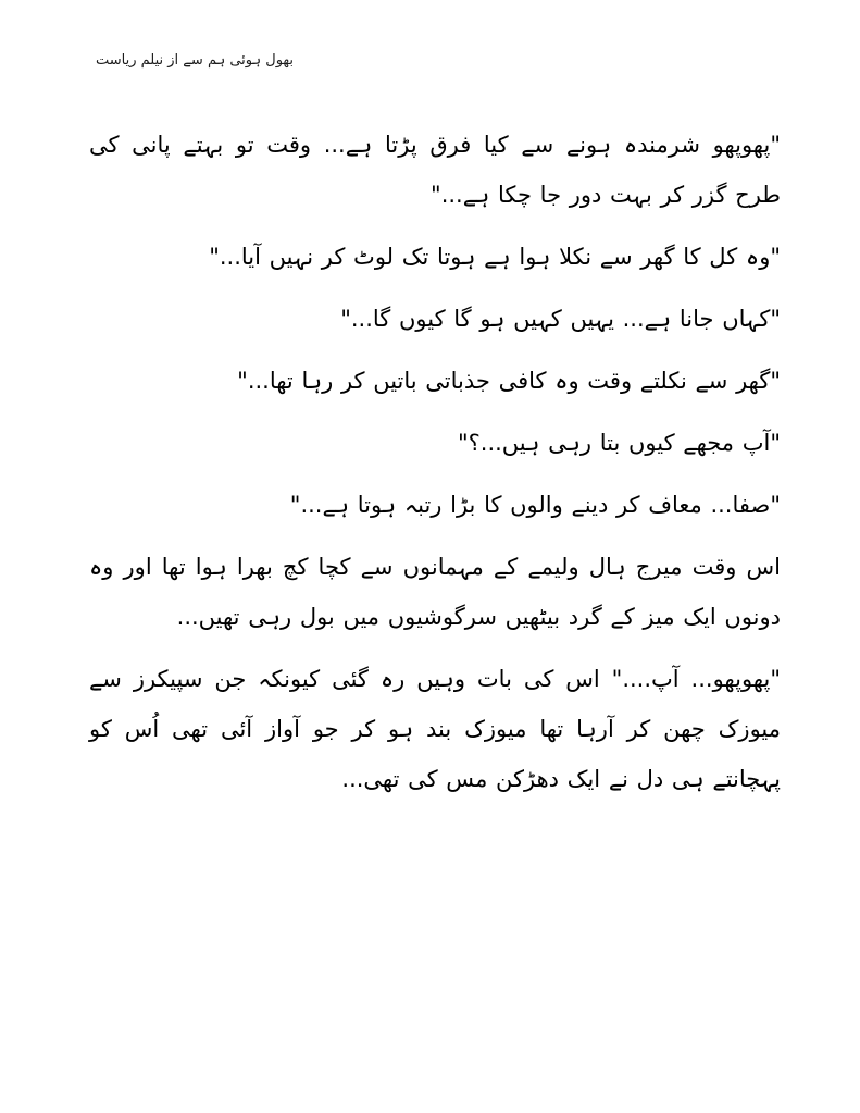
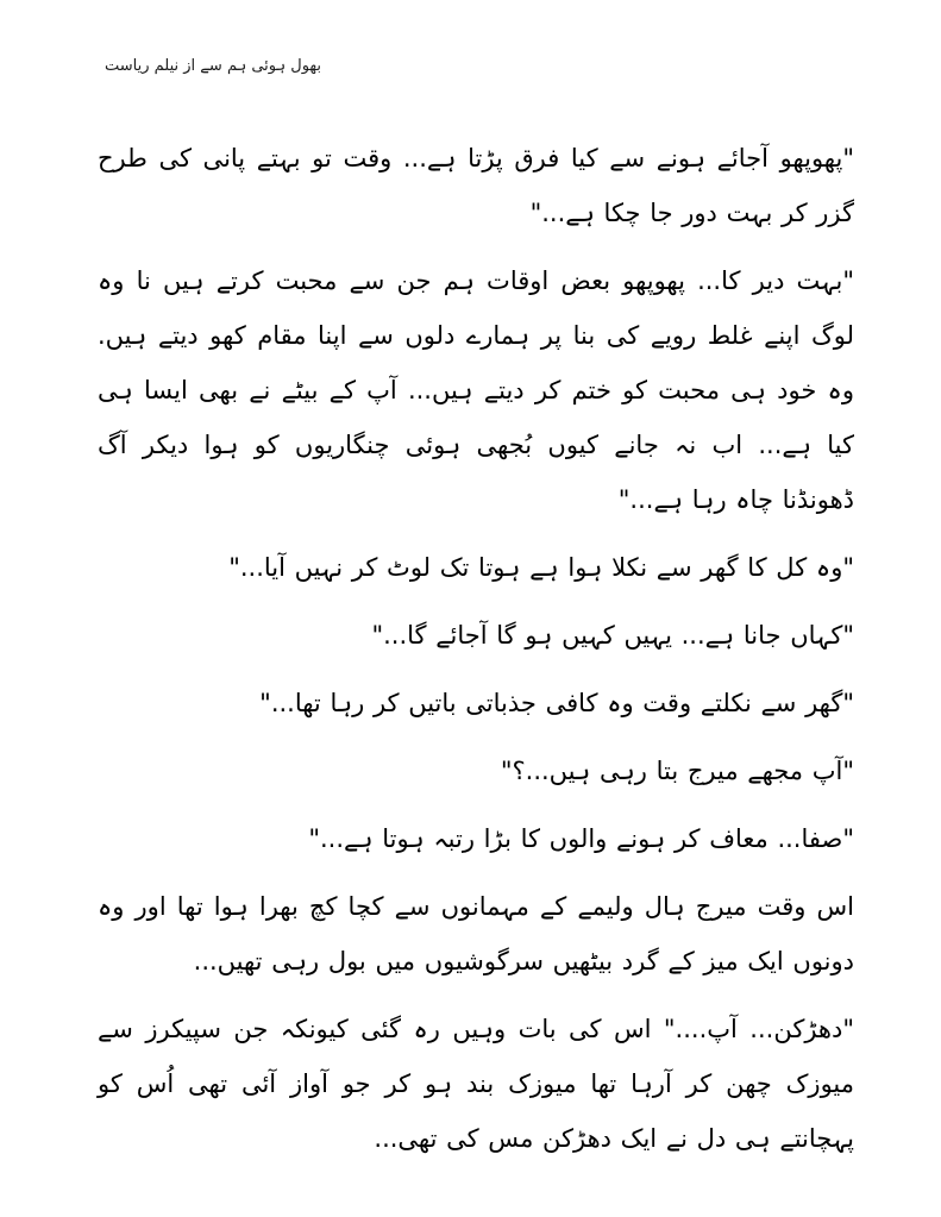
  بھول ہوئی ہم سے از نیلم ریاست
- "پھوپھو شرمندہ ہونے سے کیا فرق پڑتا ہے... وقت تو بہتے پانی کی طرح گزر کر بہت دور جا چکا ہے..."
+ "پھوپھو آجائے ہونے سے کیا فرق پڑتا ہے... وقت تو بہتے پانی کی طرح گزر کر بہت دور جا چکا ہے..."
+ "بہت دیر کا... پھوپھو بعض اوقات ہم جن سے محبت کرتے ہیں نا وہ لوگ اپنے غلط رویے کی بنا پر ہمارے دلوں سے اپنا مقام کھو دیتے ہیں. وہ خود ہی محبت کو ختم کر دیتے ہیں... آپ کے بیٹے نے بھی ایسا ہی کیا ہے... اب نہ جانے کیوں بُجھی ہوئی چنگاریوں کو ہوا دیکر آگ ڈھونڈنا چاہ رہا ہے..."
  "وہ کل کا گھر سے نکلا ہوا ہے ہوتا تک لوٹ کر نہیں آیا..."
- "کہاں جانا ہے... یہیں کہیں ہو گا کیوں گا..."
+ "کہاں جانا ہے... یہیں کہیں ہو گا آجائے گا..."
  "گھر سے نکلتے وقت وہ کافی جذباتی باتیں کر رہا تھا..."
- "آپ مجھے کیوں بتا رہی ہیں...؟"
+ "آپ مجھے میرج بتا رہی ہیں...؟"
- "صفا... معاف کر دینے والوں کا بڑا رتبہ ہوتا ہے..."
+ "صفا... معاف کر ہونے والوں کا بڑا رتبہ ہوتا ہے..."
  اس وقت میرج ہال ولیمے کے مہمانوں سے کچا کچ بھرا ہوا تھا اور وہ دونوں ایک میز کے گرد بیٹھیں سرگوشیوں میں بول رہی تھیں...
- "پھوپھو... آپ...." اس کی بات وہیں رہ گئی کیونکہ جن سپیکرز سے میوزک چھن کر آرہا تھا میوزک بند ہو کر جو آواز آئی تھی اُس کو پہچانتے ہی دل نے ایک دھڑکن مس کی تھی...
+ "دھڑکن... آپ...." اس کی بات وہیں رہ گئی کیونکہ جن سپیکرز سے میوزک چھن کر آرہا تھا میوزک بند ہو کر جو آواز آئی تھی اُس کو پہچانتے ہی دل نے ایک دھڑکن مس کی تھی...
